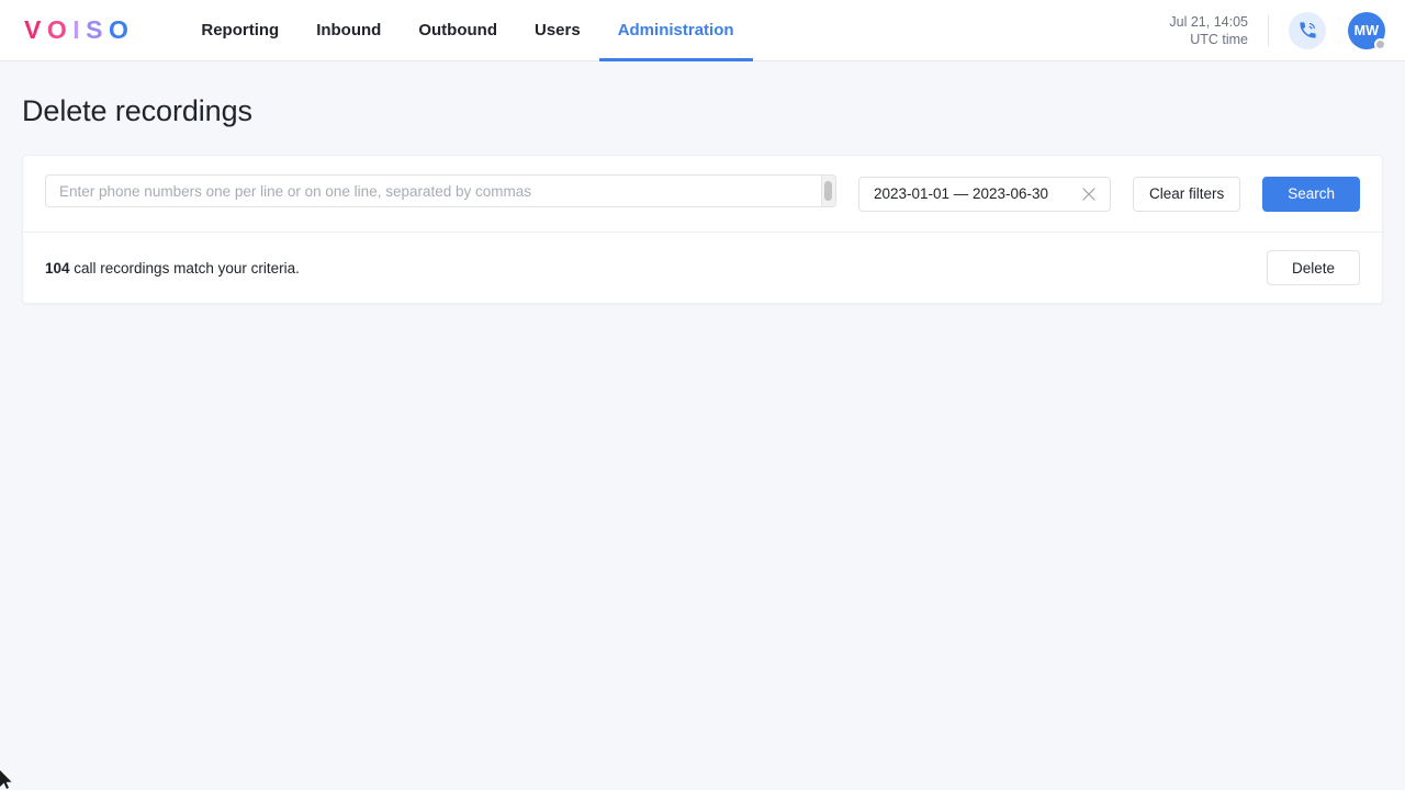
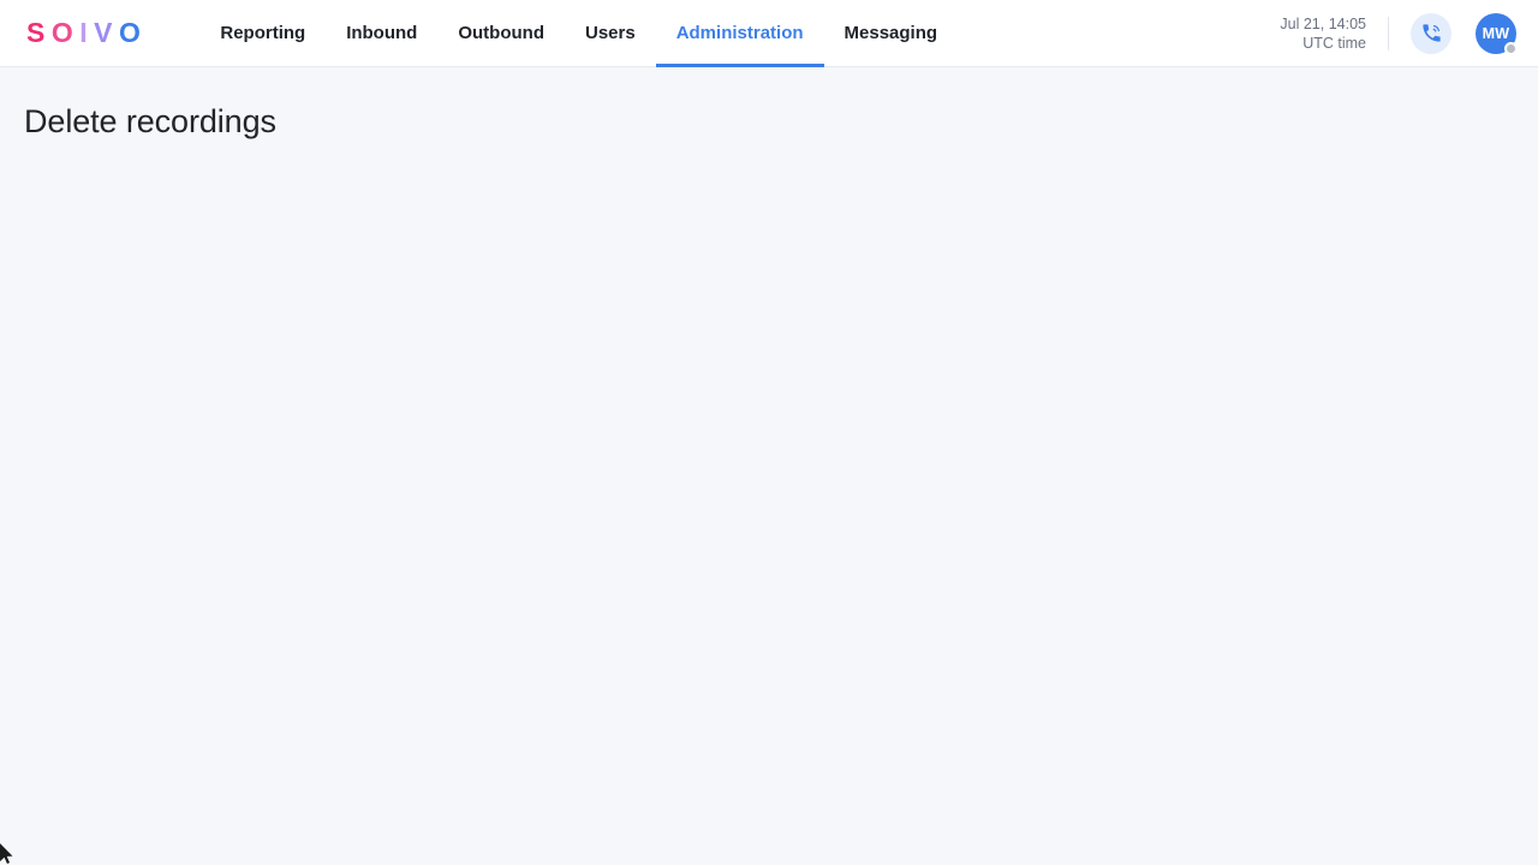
- V
+ S
  O
  I
- S
+ V
  O
  Reporting
  Inbound
  Outbound
  Users
  Administration
+ Messaging
  Jul 21, 14:05
  UTC time
  MW
  Delete recordings
- Enter phone numbers one per line or on one line, separated by commas
- 2023-01-01 — 2023-06-30
- Clear filters
- Search
- 104 call recordings match your criteria.
- Delete
